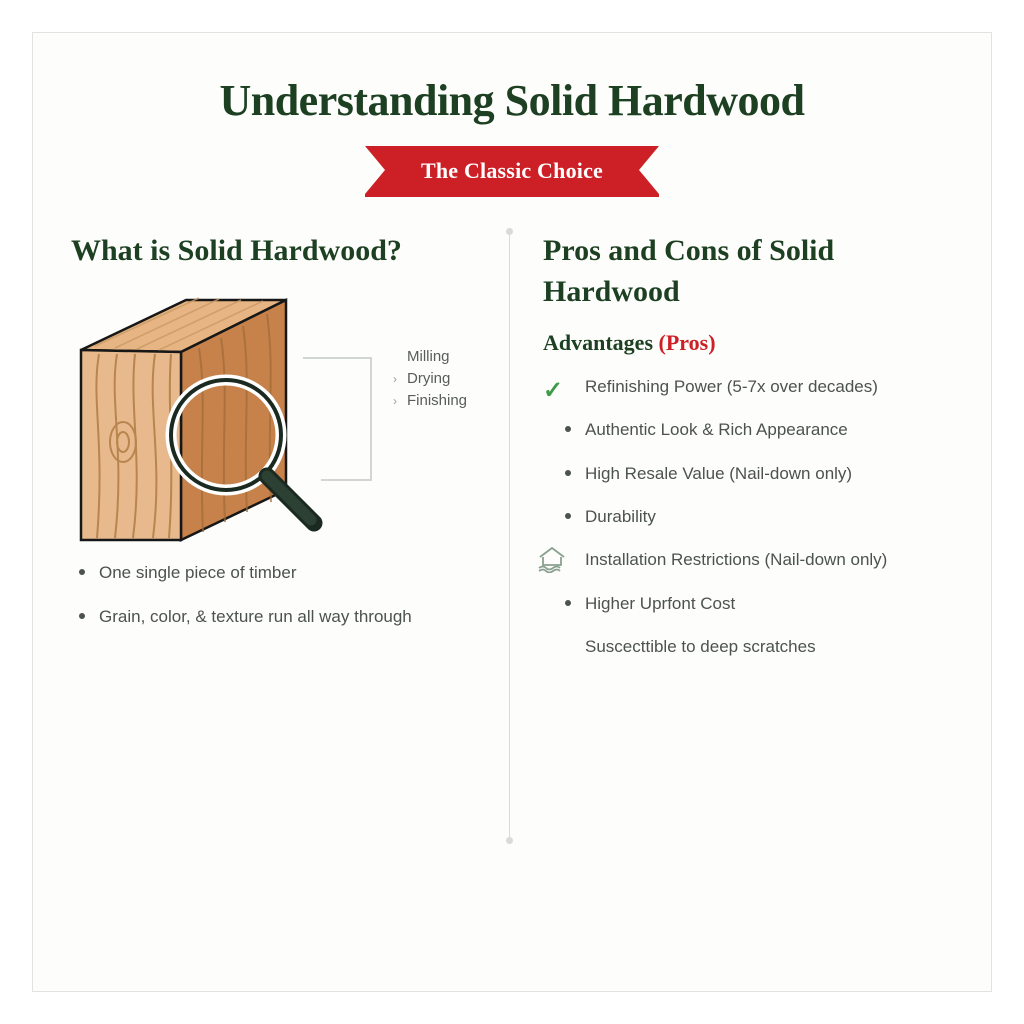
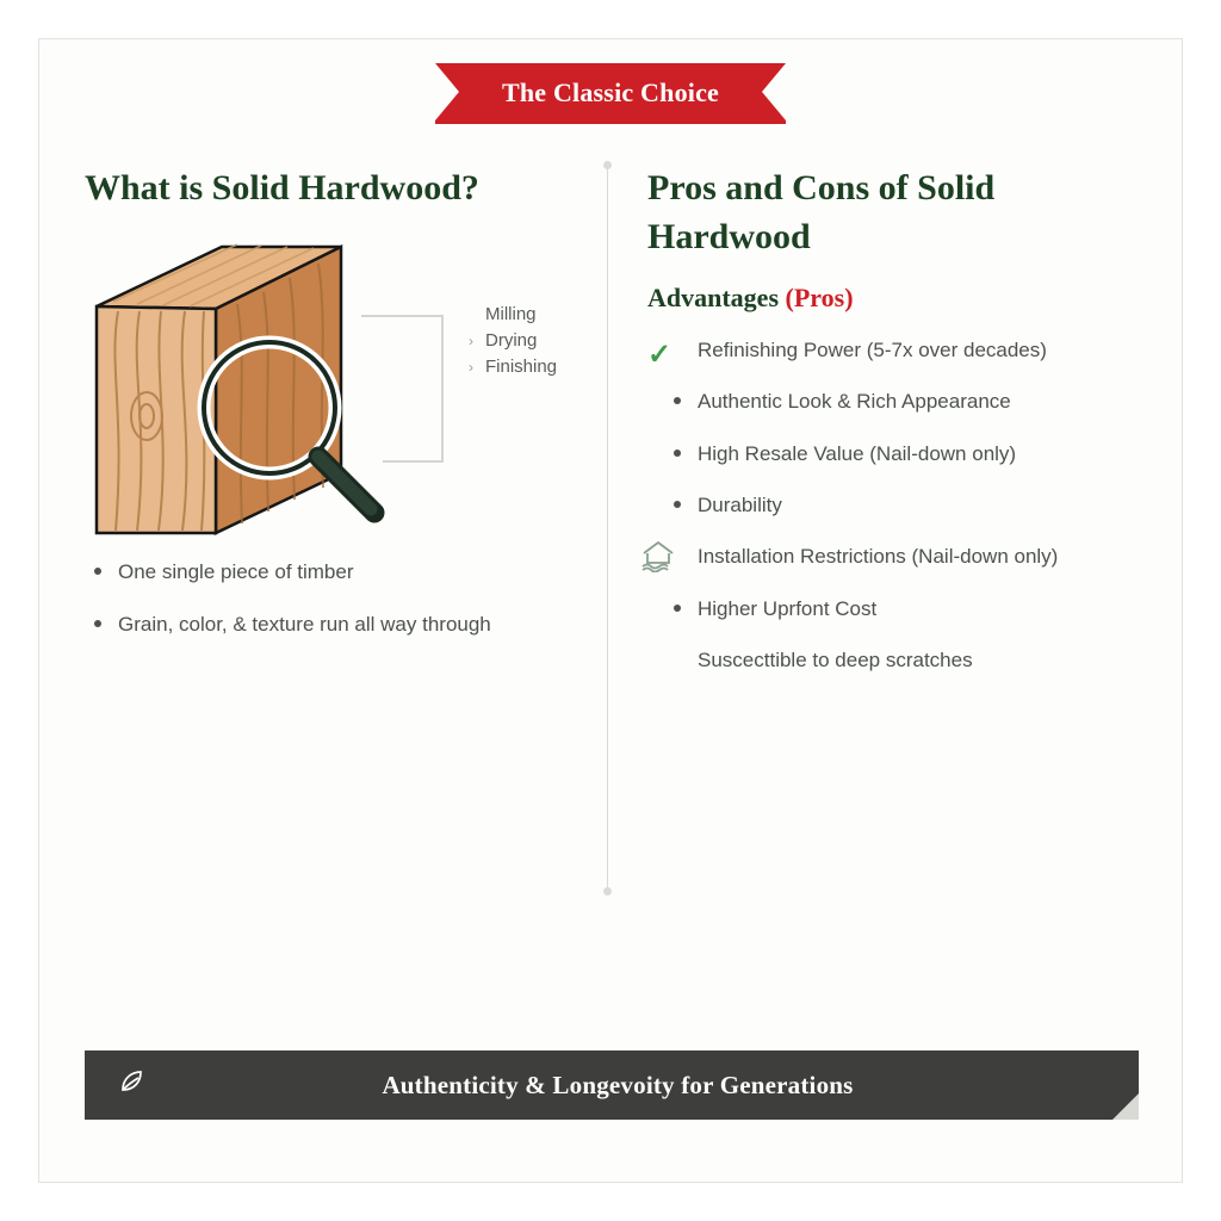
- Understanding Solid Hardwood
  The Classic Choice
  What is Solid Hardwood?
  Milling
  ›
  Drying
  ›
  Finishing
  One single piece of timber
  Grain, color, & texture run all way through
  Pros and Cons of Solid Hardwood
  Advantages (Pros)
  ✓
  Refinishing Power (5-7x over decades)
  Authentic Look & Rich Appearance
  High Resale Value (Nail-down only)
  Durability
  Installation Restrictions (Nail-down only)
  Higher Uprfont Cost
  Suscecttible to deep scratches
+ Authenticity & Longevoity for Generations
